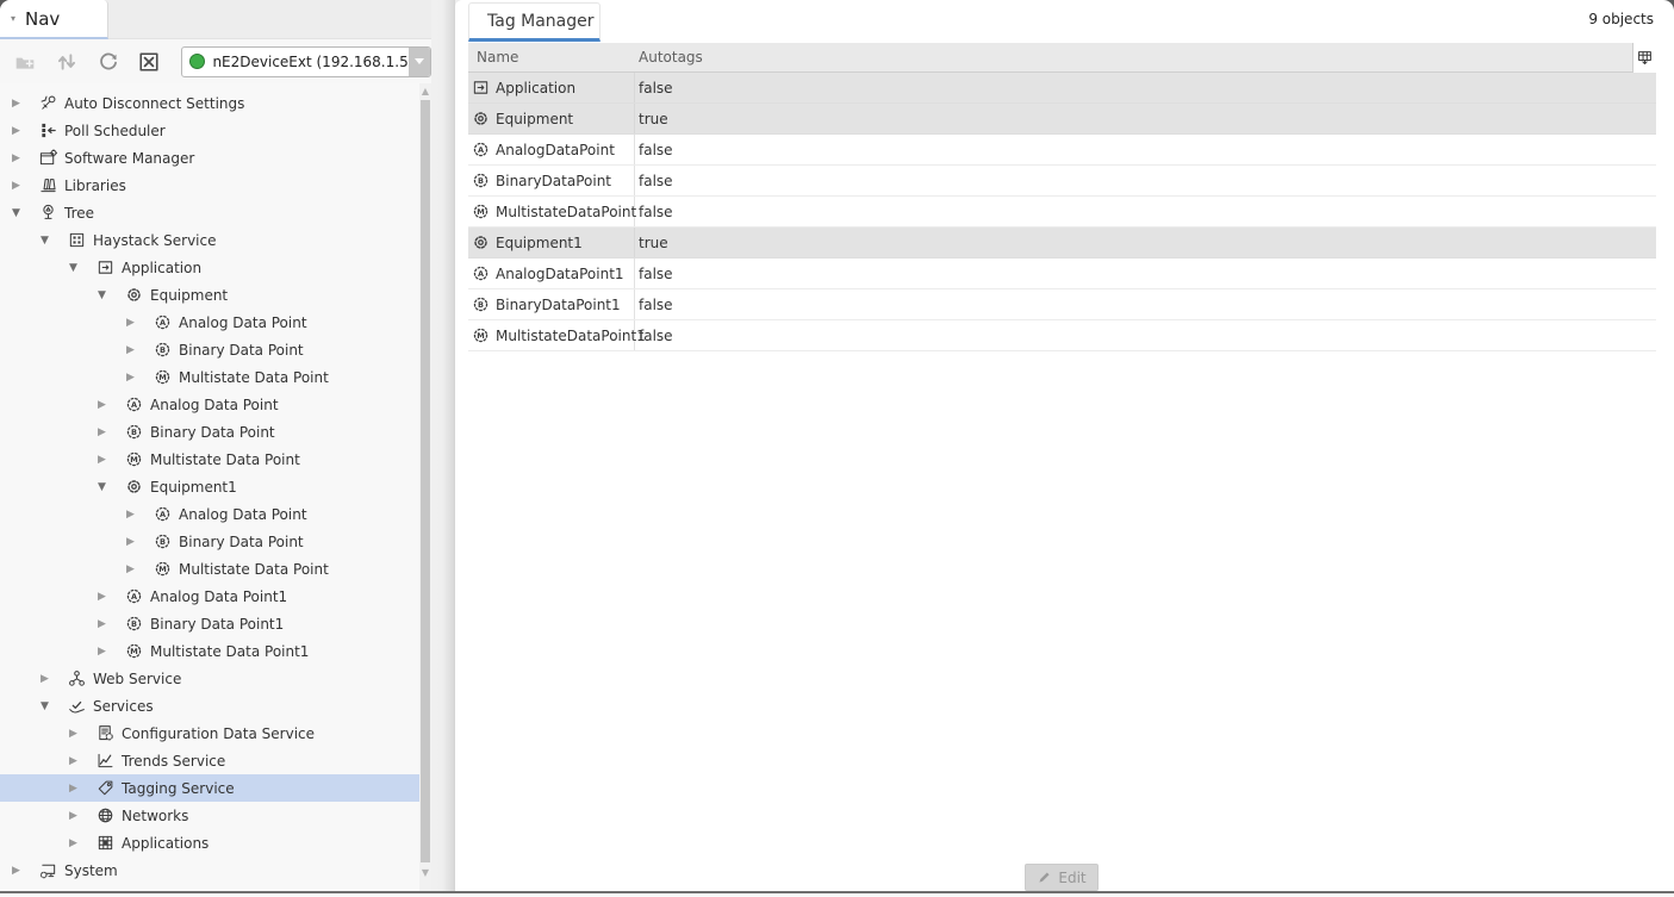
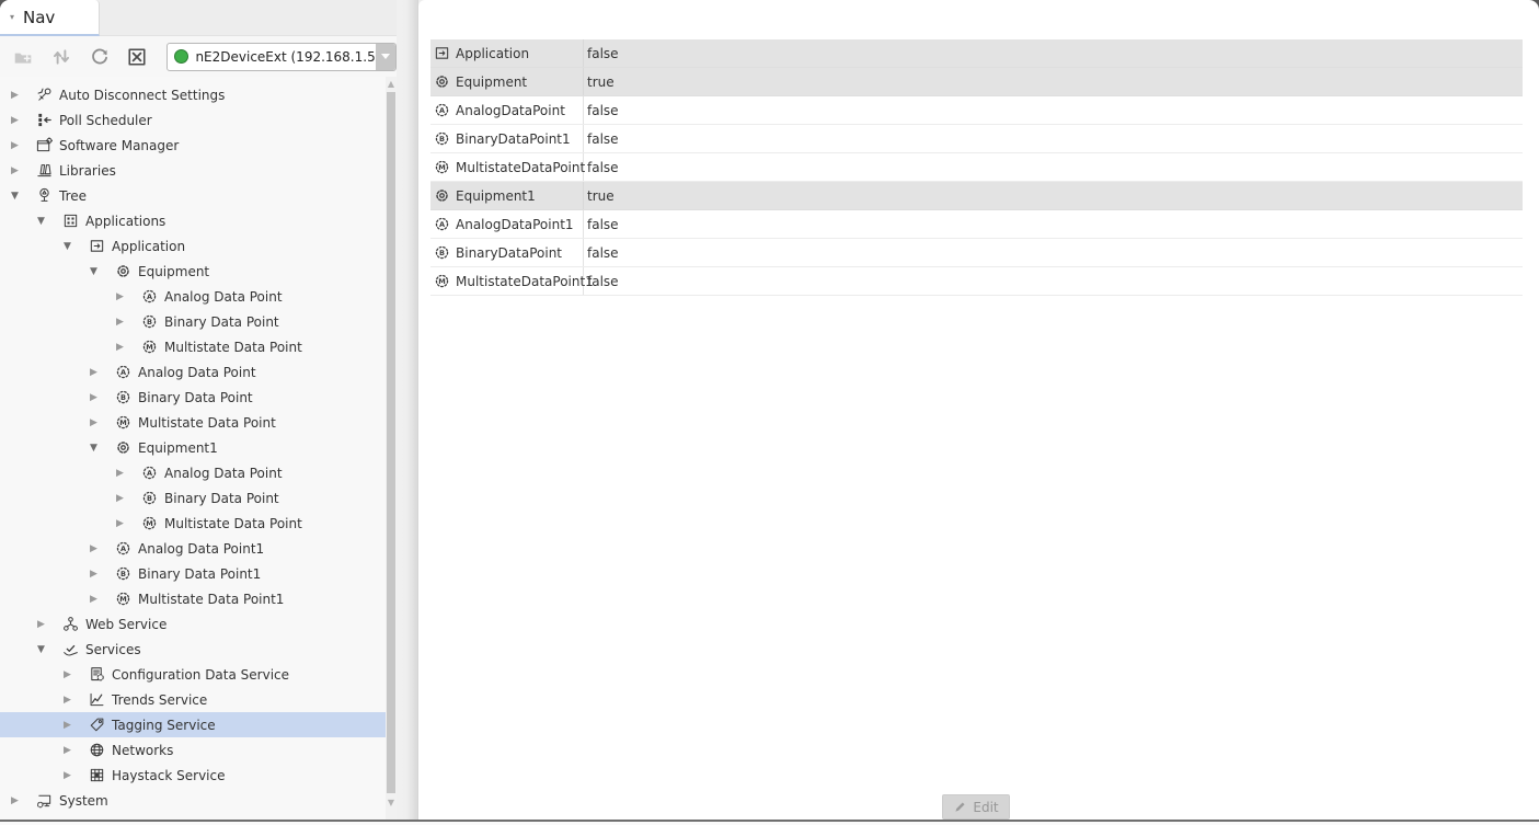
  ▾
  Nav
  nE2DeviceExt (192.168.1.5
  ▶
  Auto Disconnect Settings
  ▶
  Poll Scheduler
  ▶
  Software Manager
  ▶
  Libraries
  ▼
  Tree
  ▼
- Haystack Service
+ Applications
  ▼
  Application
  ▼
  Equipment
  ▶
  A
  Analog Data Point
  ▶
  B
  Binary Data Point
  ▶
  M
  Multistate Data Point
  ▶
  A
  Analog Data Point
  ▶
  B
  Binary Data Point
  ▶
  M
  Multistate Data Point
  ▼
  Equipment1
  ▶
  A
  Analog Data Point
  ▶
  B
  Binary Data Point
  ▶
  M
  Multistate Data Point
  ▶
  A
  Analog Data Point1
  ▶
  B
  Binary Data Point1
  ▶
  M
  Multistate Data Point1
  ▶
  Web Service
  ▼
  Services
  ▶
  Configuration Data Service
  ▶
  Trends Service
  ▶
  Tagging Service
  ▶
  Networks
  ▶
- Applications
+ Haystack Service
  ▶
  System
  ▲
  ▼
- Tag Manager
- 9 objects
- Name
- Autotags
  Application
  false
  Equipment
  true
  A
  AnalogDataPoint
  false
  B
- BinaryDataPoint
+ BinaryDataPoint1
  false
  M
  MultistateDataPoint
  false
  Equipment1
  true
  A
  AnalogDataPoint1
  false
  B
- BinaryDataPoint1
+ BinaryDataPoint
  false
  M
  MultistateDataPoint1
  false
  Edit
